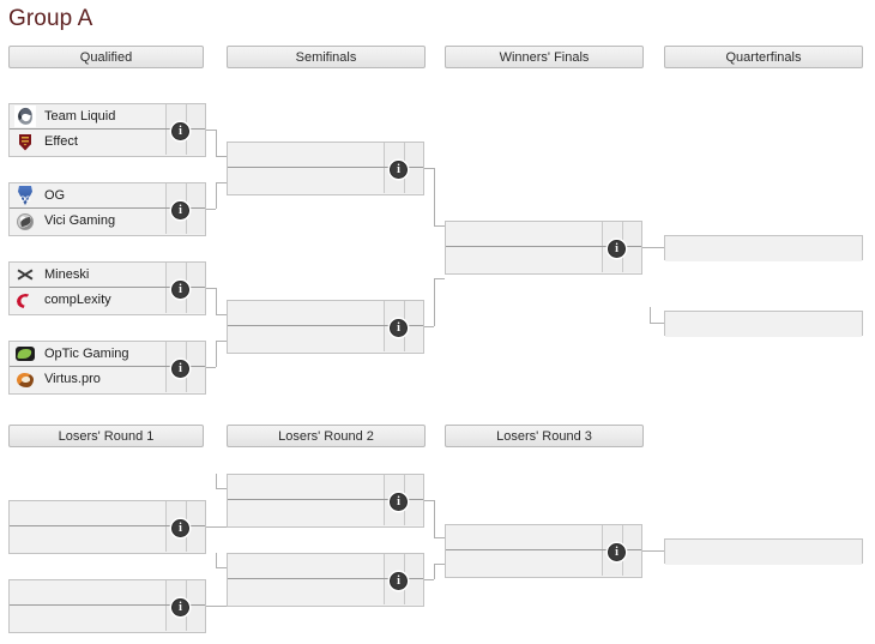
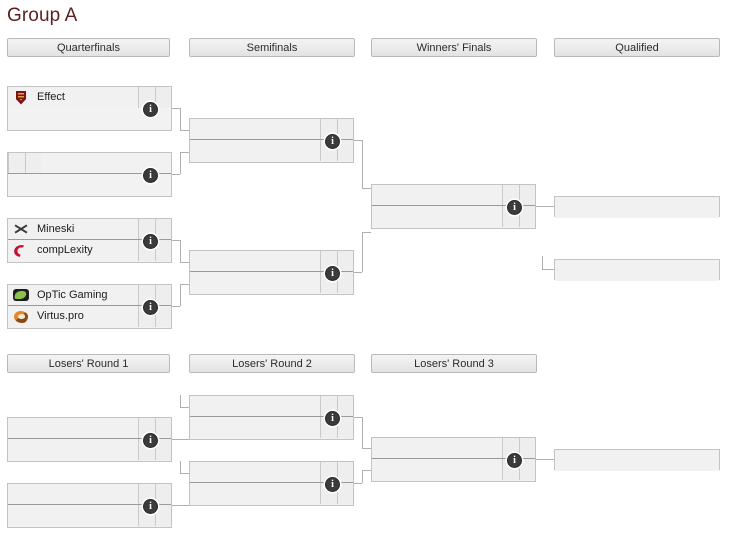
  Group A
- Qualified
+ Quarterfinals
  Semifinals
  Winners' Finals
- Quarterfinals
+ Qualified
- Team Liquid
  Effect
- OG
- Vici Gaming
  Mineski
  compLexity
  OpTic Gaming
  Virtus.pro
  Losers' Round 1
  Losers' Round 2
  Losers' Round 3
